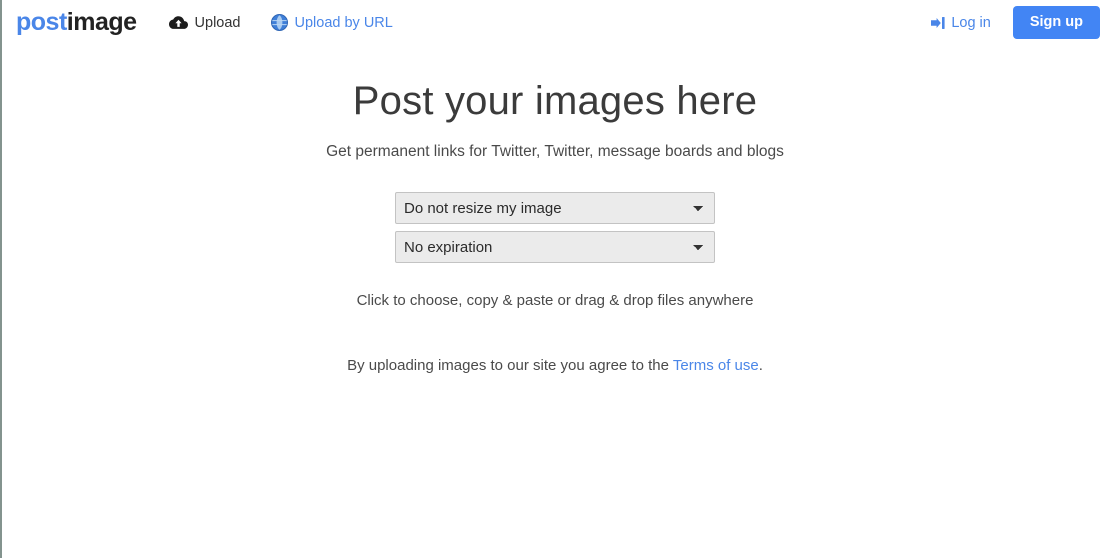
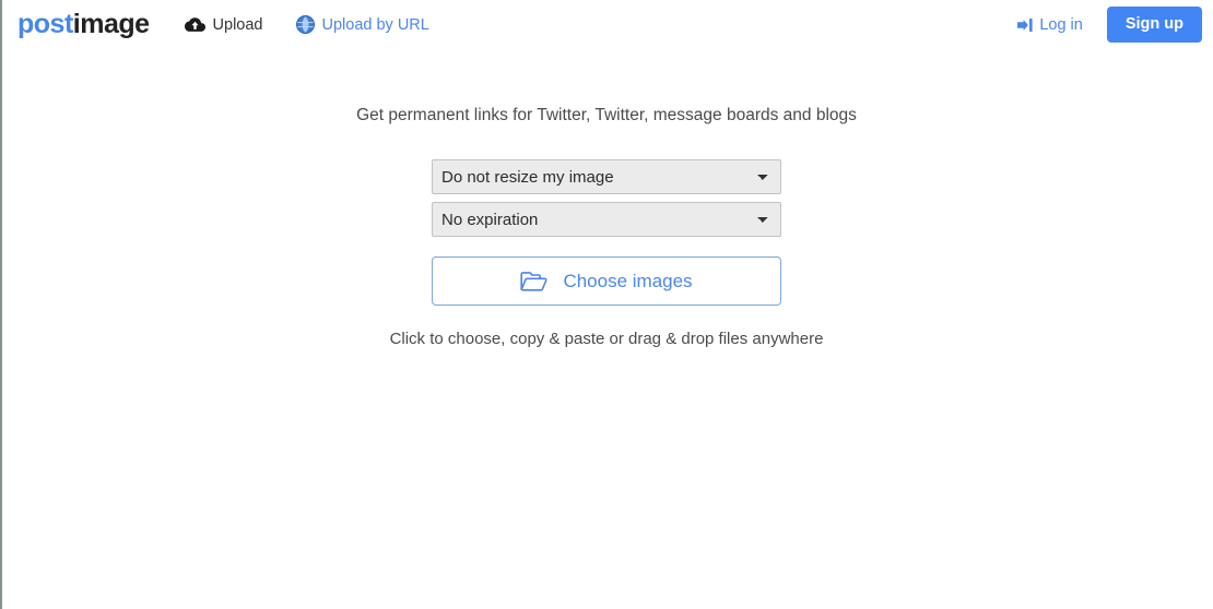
  postimage
  Upload
  Upload by URL
  Log in
  Sign up
- Post your images here
  Get permanent links for Twitter, Twitter, message boards and blogs
  Do not resize my image No expiration
+ Choose images
  Click to choose, copy & paste or drag & drop files anywhere
- By uploading images to our site you agree to the Terms of use.
